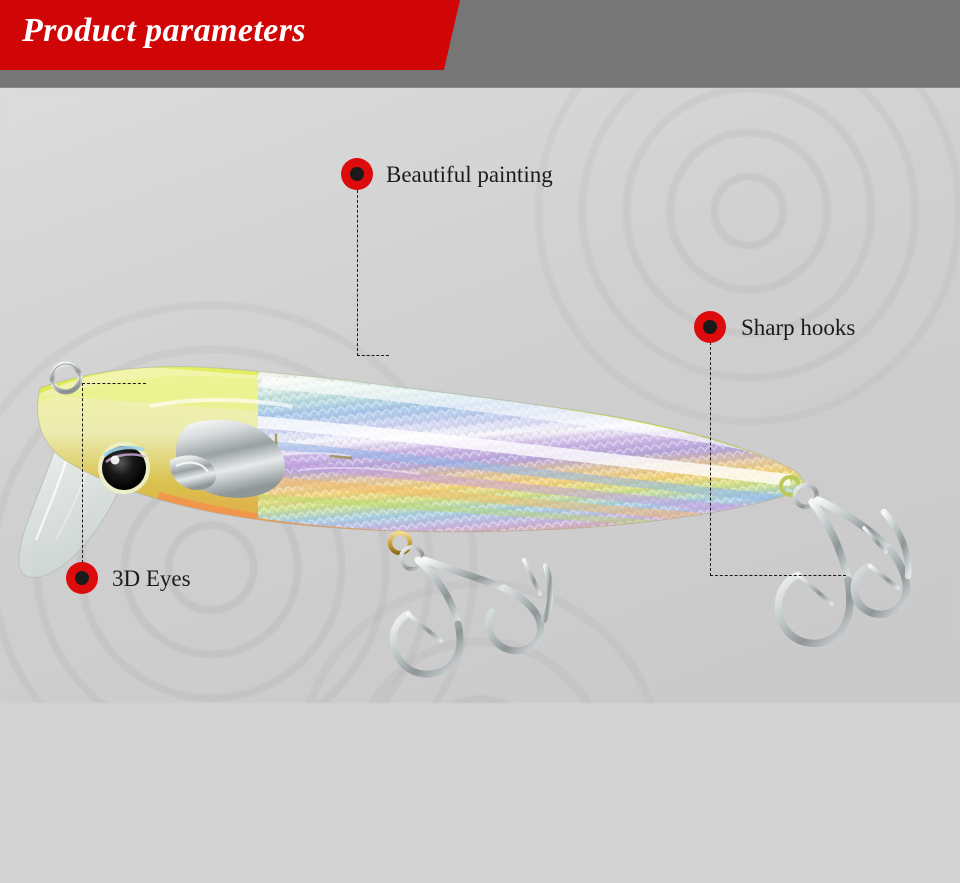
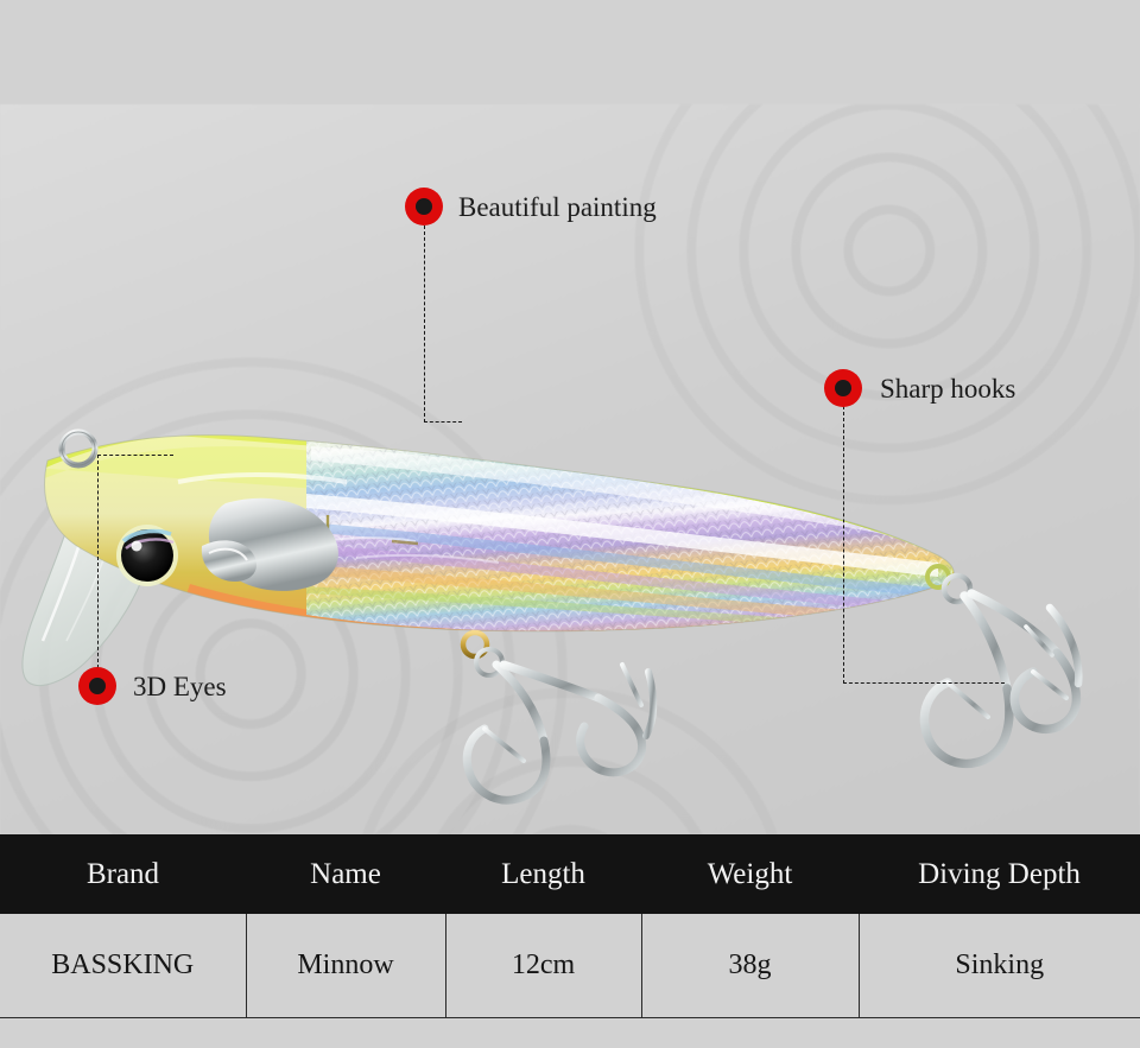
- Product parameters
  Beautiful painting
  Sharp hooks
  3D Eyes
+ Brand	Name	Length	Weight	Diving Depth
+ BASSKING	Minnow	12cm	38g	Sinking
